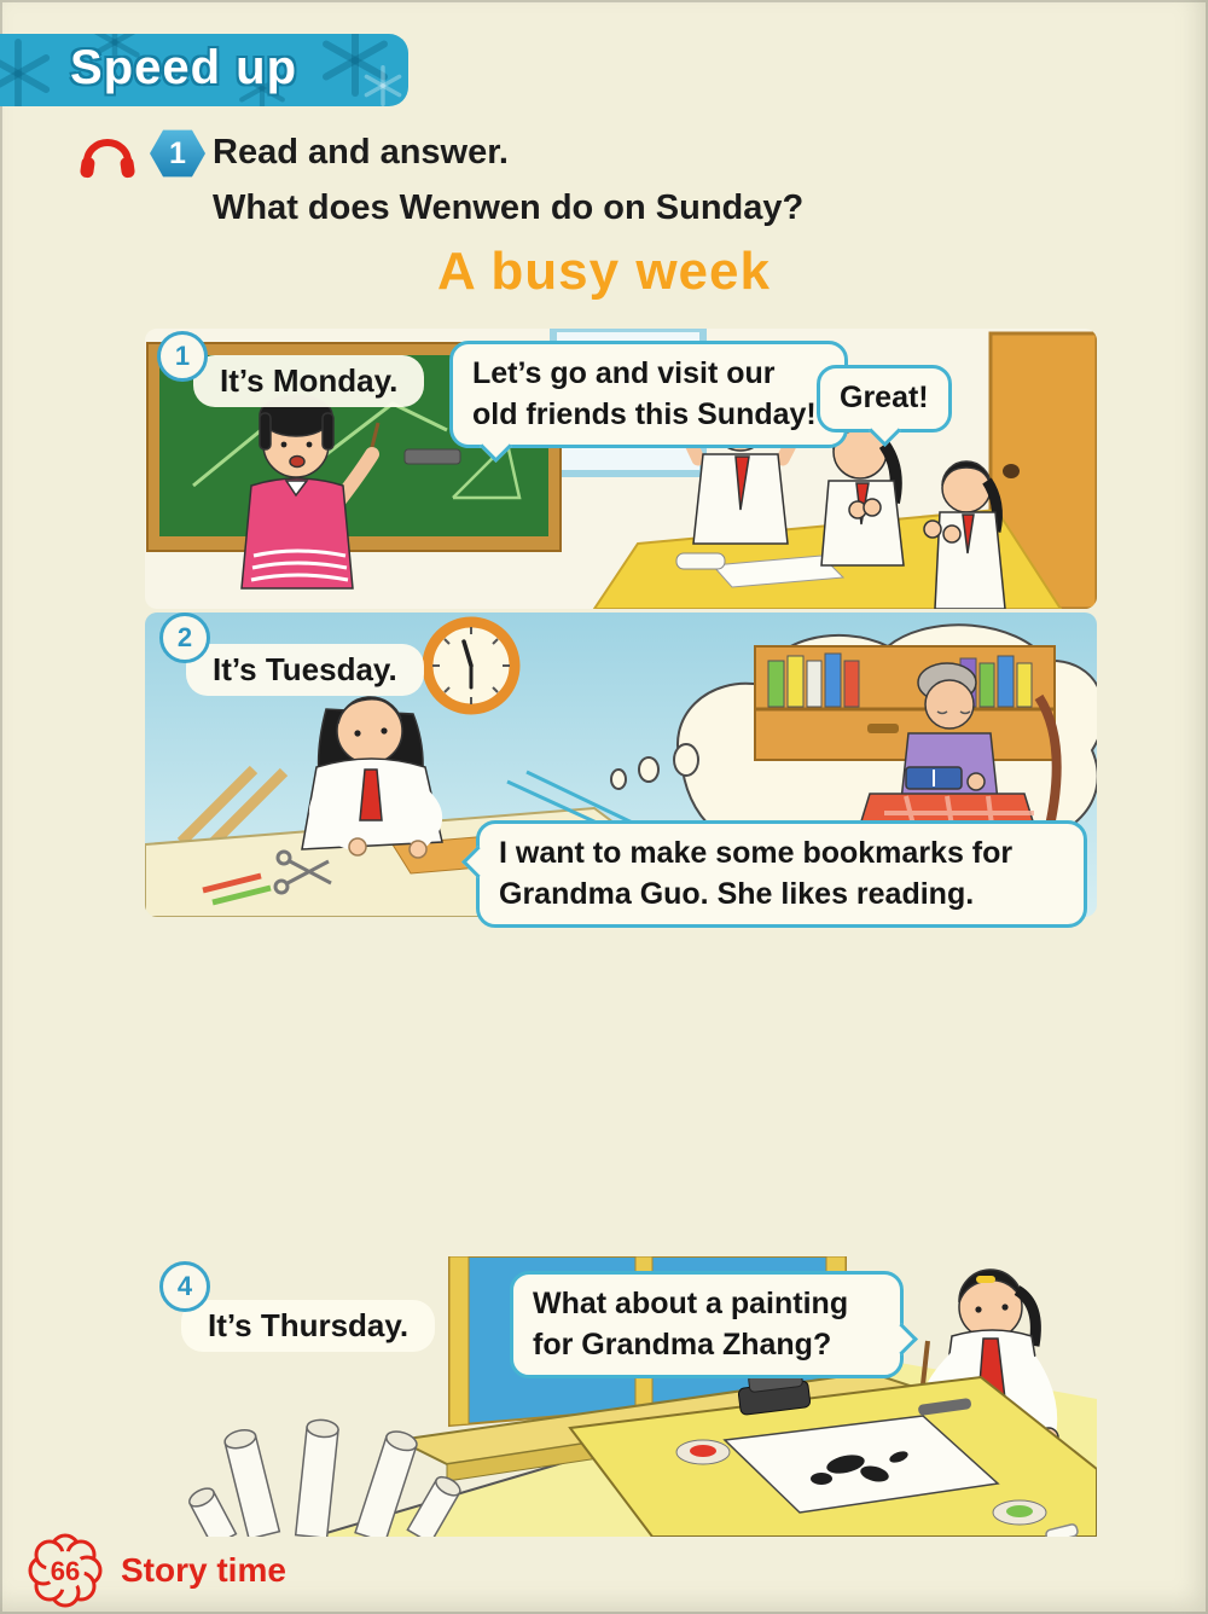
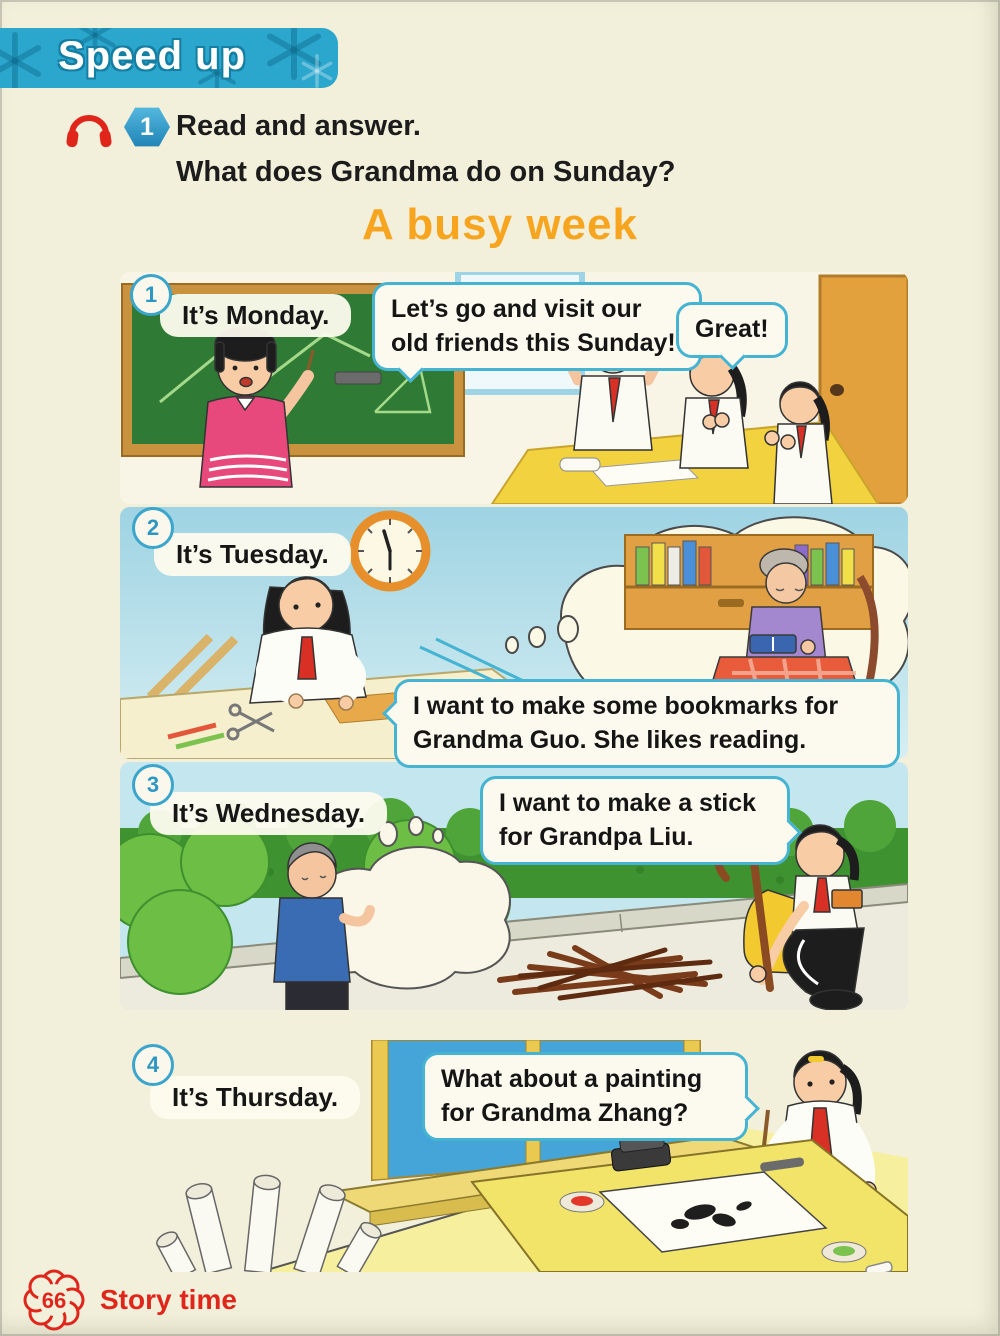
  Speed up
  1
  Read and answer.
- What does Wenwen do on Sunday?
+ What does Grandma do on Sunday?
  A busy week
  1
  It’s Monday.
  Let’s go and visit our old friends this Sunday!
  Great!
  2
  It’s Tuesday.
  I want to make some bookmarks for Grandma Guo. She likes reading.
+ 3
+ It’s Wednesday.
+ I want to make a stick for Grandpa Liu.
  4
  It’s Thursday.
  What about a painting for Grandma Zhang?
  66
  Story time
